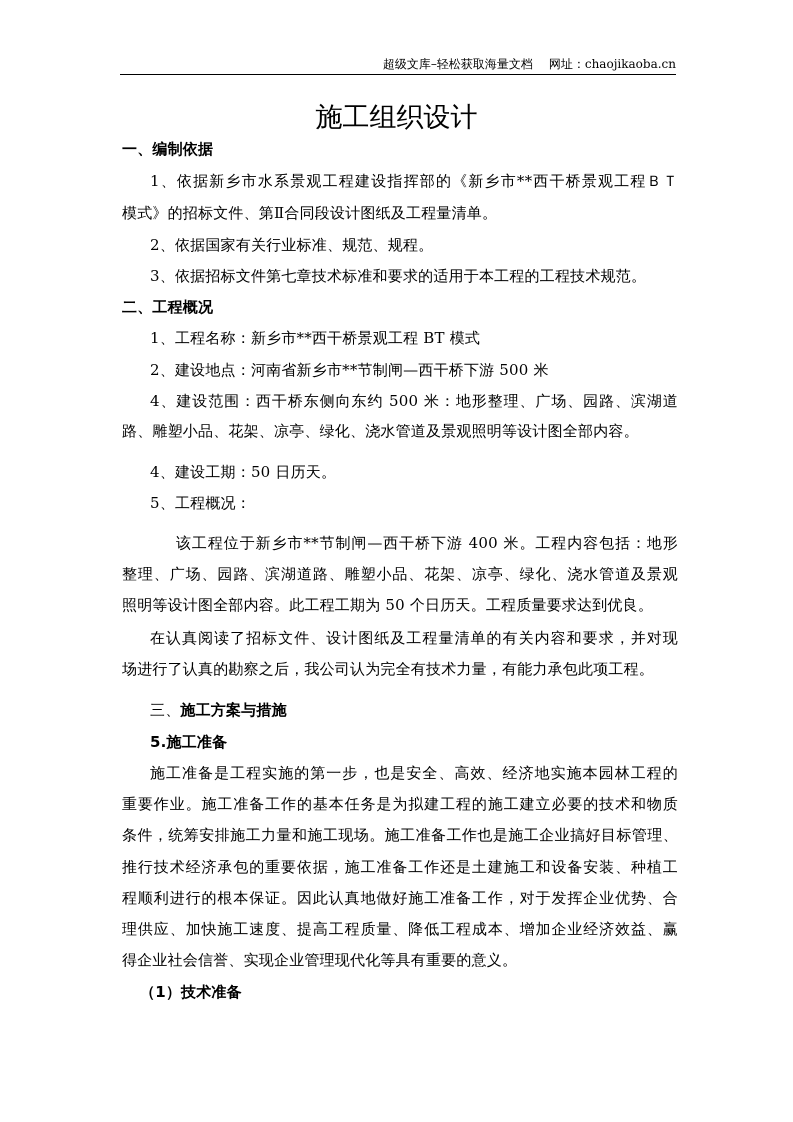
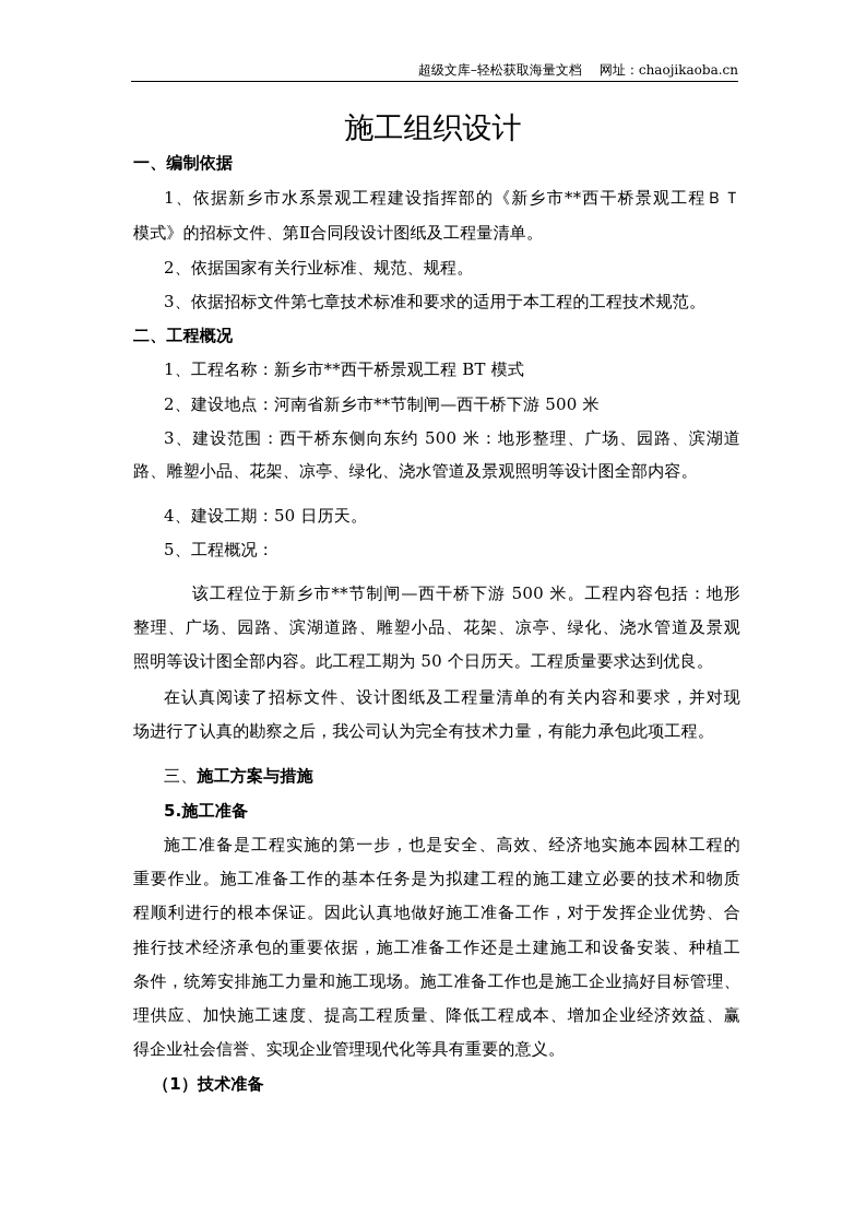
  超级文库–轻松获取海量文档 网址：chaojikaoba.cn
  施工组织设计
  一、编制依据
  1、依据新乡市水系景观工程建设指挥部的《新乡市**西干桥景观工程ＢＴ
  模式》的招标文件、第Ⅱ合同段设计图纸及工程量清单。
  2、依据国家有关行业标准、规范、规程。
  3、依据招标文件第七章技术标准和要求的适用于本工程的工程技术规范。
  二、工程概况
  1、工程名称：新乡市**西干桥景观工程 BT 模式
  2、建设地点：河南省新乡市**节制闸—西干桥下游 500 米
- 4、建设范围：西干桥东侧向东约 500 米：地形整理、广场、园路、滨湖道
+ 3、建设范围：西干桥东侧向东约 500 米：地形整理、广场、园路、滨湖道
  路、雕塑小品、花架、凉亭、绿化、浇水管道及景观照明等设计图全部内容。
  4、建设工期：50 日历天。
  5、工程概况：
- 该工程位于新乡市**节制闸—西干桥下游 400 米。工程内容包括：地形
+ 该工程位于新乡市**节制闸—西干桥下游 500 米。工程内容包括：地形
  整理、广场、园路、滨湖道路、雕塑小品、花架、凉亭、绿化、浇水管道及景观
  照明等设计图全部内容。此工程工期为 50 个日历天。工程质量要求达到优良。
  在认真阅读了招标文件、设计图纸及工程量清单的有关内容和要求，并对现
  场进行了认真的勘察之后，我公司认为完全有技术力量，有能力承包此项工程。
  三、施工方案与措施
  5.施工准备
  施工准备是工程实施的第一步，也是安全、高效、经济地实施本园林工程的
  重要作业。施工准备工作的基本任务是为拟建工程的施工建立必要的技术和物质
- 条件，统筹安排施工力量和施工现场。施工准备工作也是施工企业搞好目标管理、
+ 程顺利进行的根本保证。因此认真地做好施工准备工作，对于发挥企业优势、合
  推行技术经济承包的重要依据，施工准备工作还是土建施工和设备安装、种植工
- 程顺利进行的根本保证。因此认真地做好施工准备工作，对于发挥企业优势、合
+ 条件，统筹安排施工力量和施工现场。施工准备工作也是施工企业搞好目标管理、
  理供应、加快施工速度、提高工程质量、降低工程成本、增加企业经济效益、赢
  得企业社会信誉、实现企业管理现代化等具有重要的意义。
  （1）技术准备
